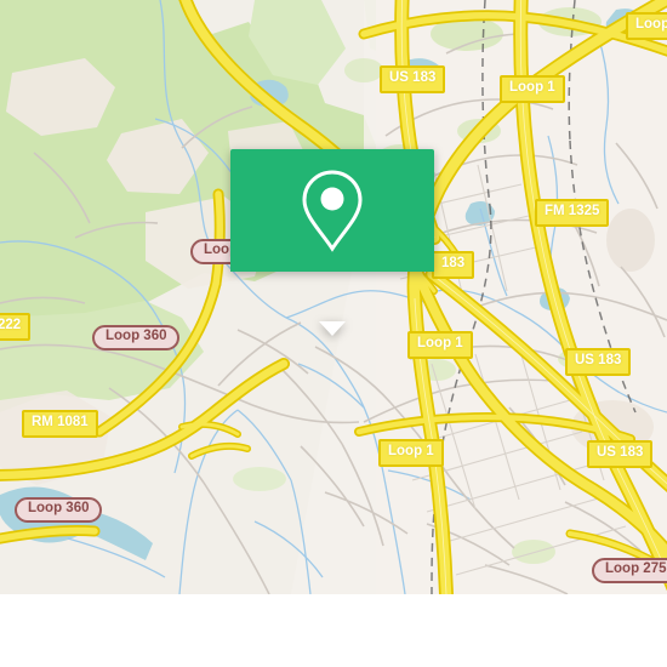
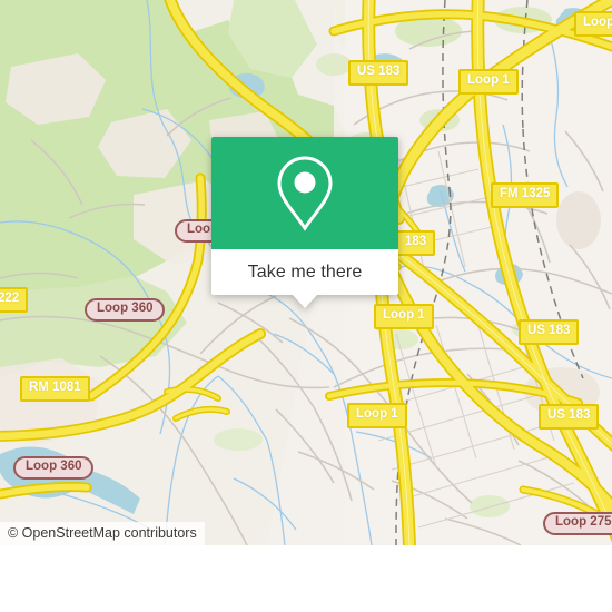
  Loop
  US 183
  Loop 1
  FM 1325
  Loo
  183
  222
  Loop 360
  Loop 1
  US 183
  RM 1081
  Loop 1
  US 183
  Loop 360
  Loop 275
+ © OpenStreetMap contributors
+ Take me there
